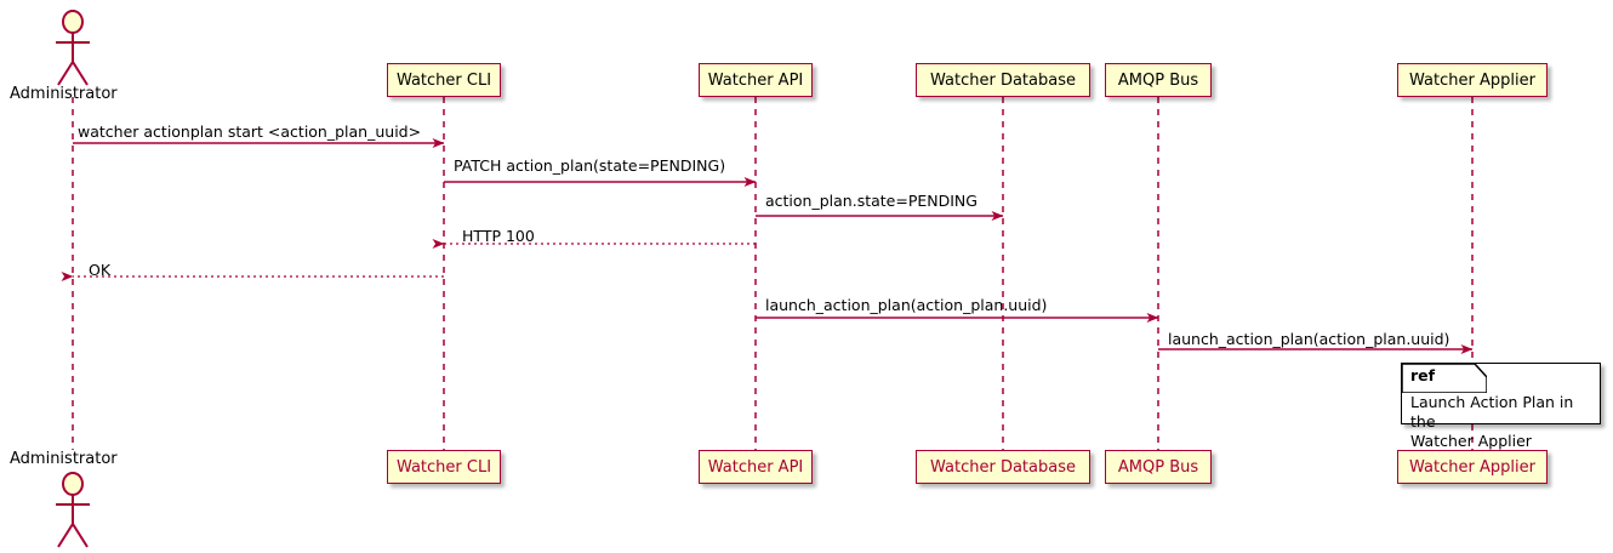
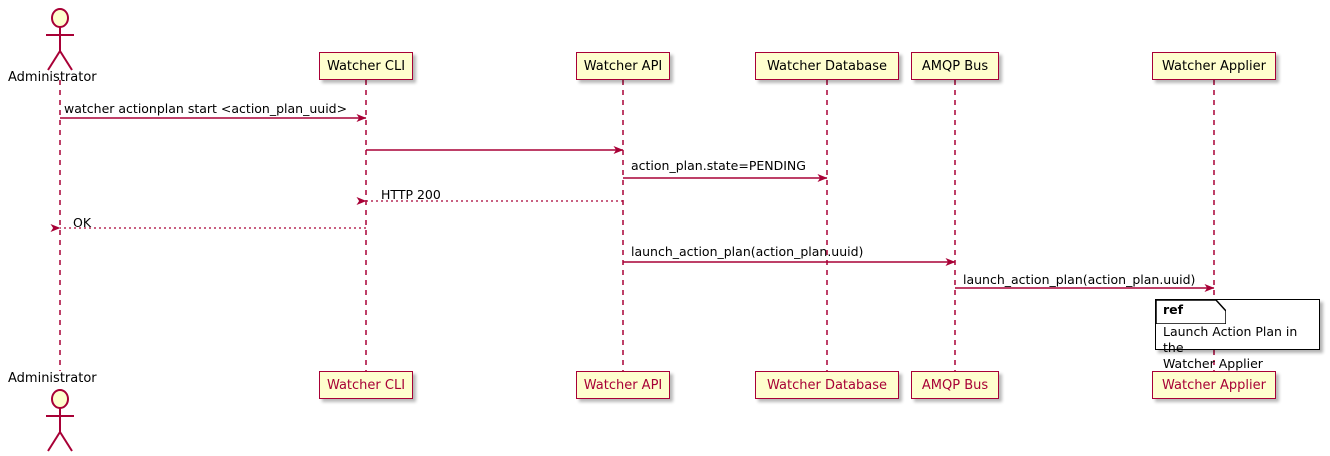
  Watcher CLI
  Watcher API
  Watcher Database
  AMQP Bus
  Watcher Applier
  Watcher CLI
  Watcher API
  Watcher Database
  AMQP Bus
  Watcher Applier
  Administrator
  Administrator
  watcher actionplan start <action_plan_uuid>
- PATCH action_plan(state=PENDING)
  action_plan.state=PENDING
- HTTP 100
+ HTTP 200
  OK
  launch_action_plan(action_plan.uuid)
  launch_action_plan(action_plan.uuid)
  ref
  Launch Action Plan in the
  Watcher Applier
